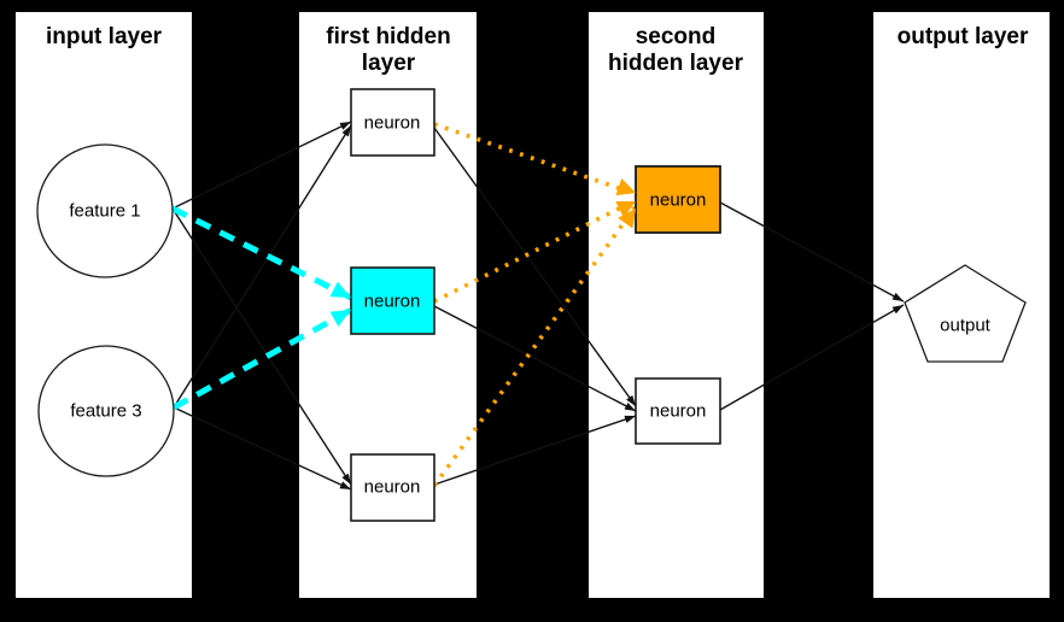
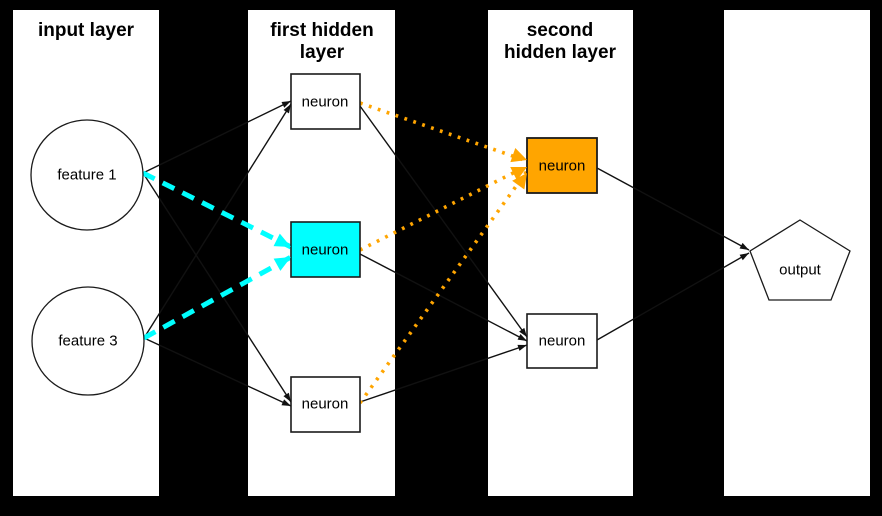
  input layer
  first hidden
  layer
  second
  hidden layer
- output layer
  feature 1
  feature 3
  neuron
  neuron
  neuron
  neuron
  neuron
  output
